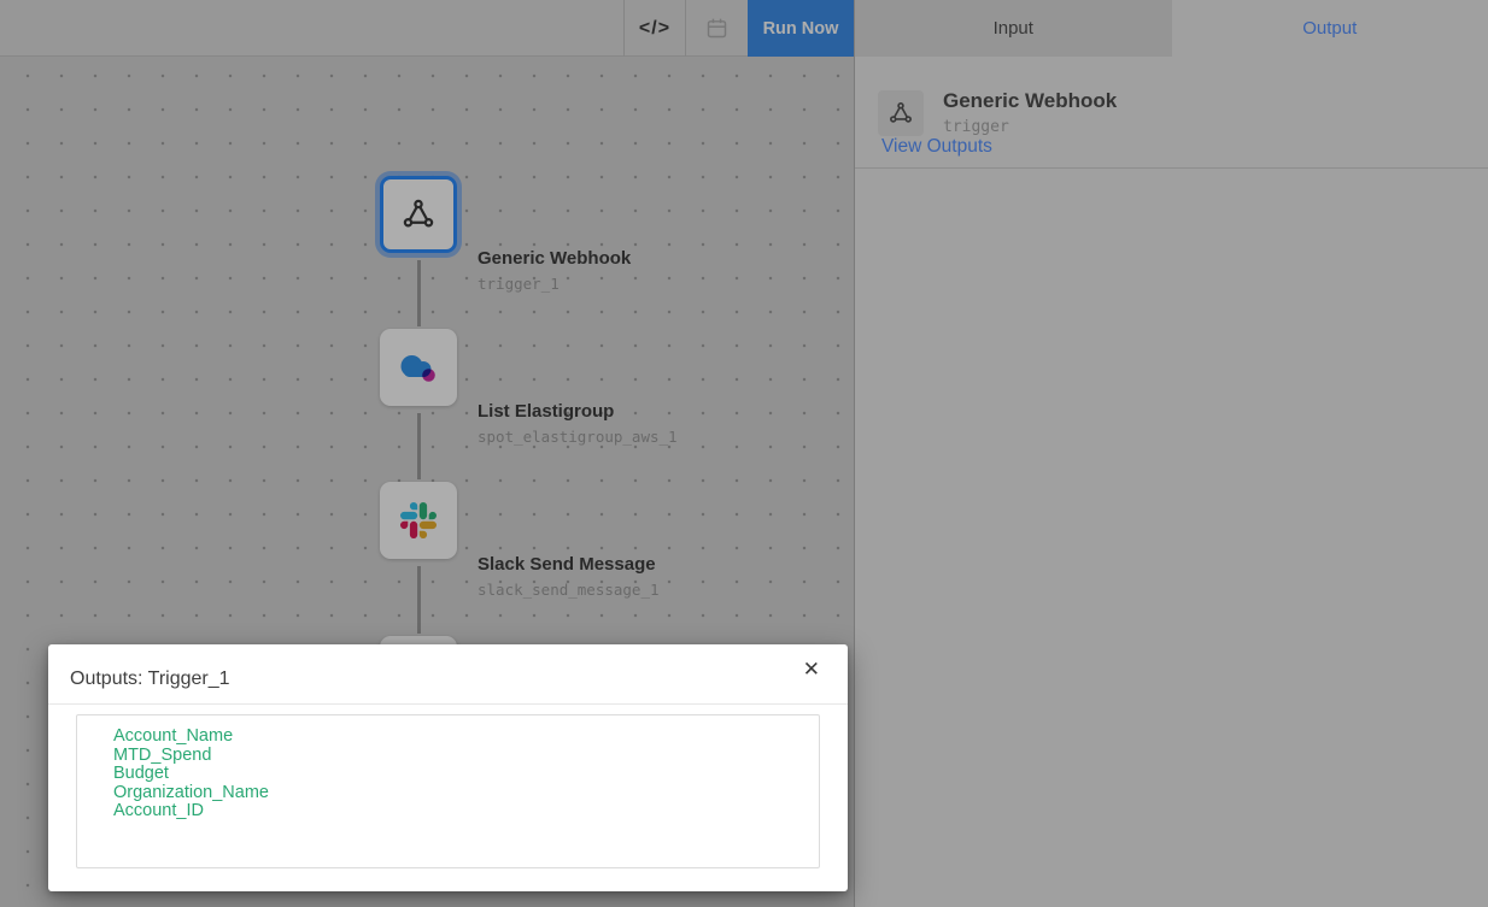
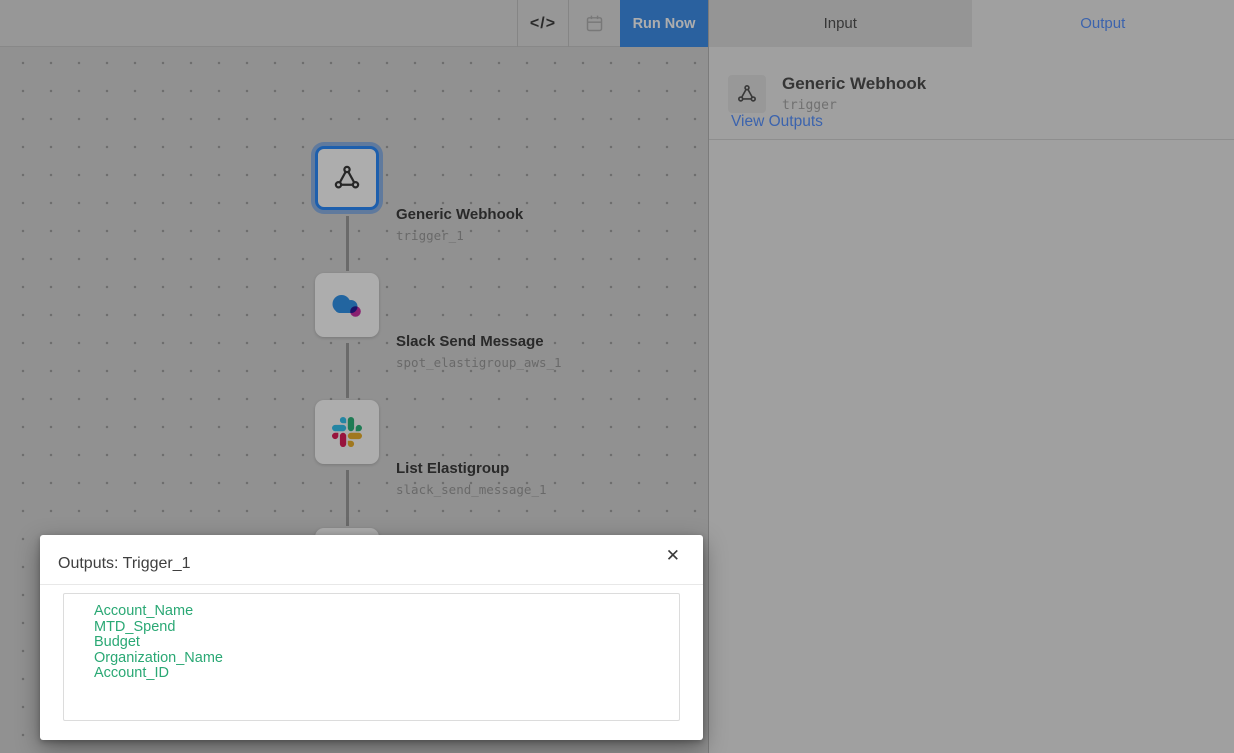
  </>
  Run Now
  Generic Webhook
  trigger_1
- List Elastigroup
+ Slack Send Message
  spot_elastigroup_aws_1
- Slack Send Message
+ List Elastigroup
  slack_send_message_1
  Input
  Output
  Generic Webhook
  trigger
  View Outputs
  Outputs: Trigger_1
  ✕
  Account_Name
  MTD_Spend
  Budget
  Organization_Name
  Account_ID
